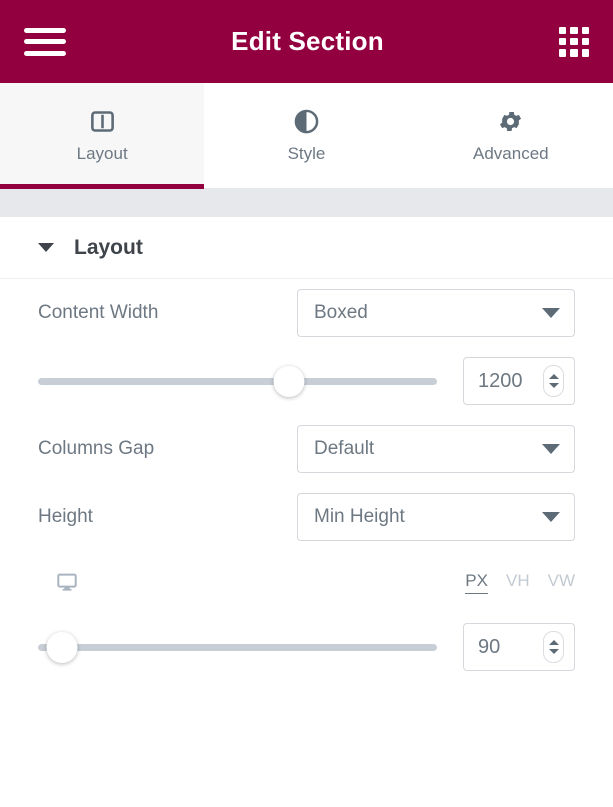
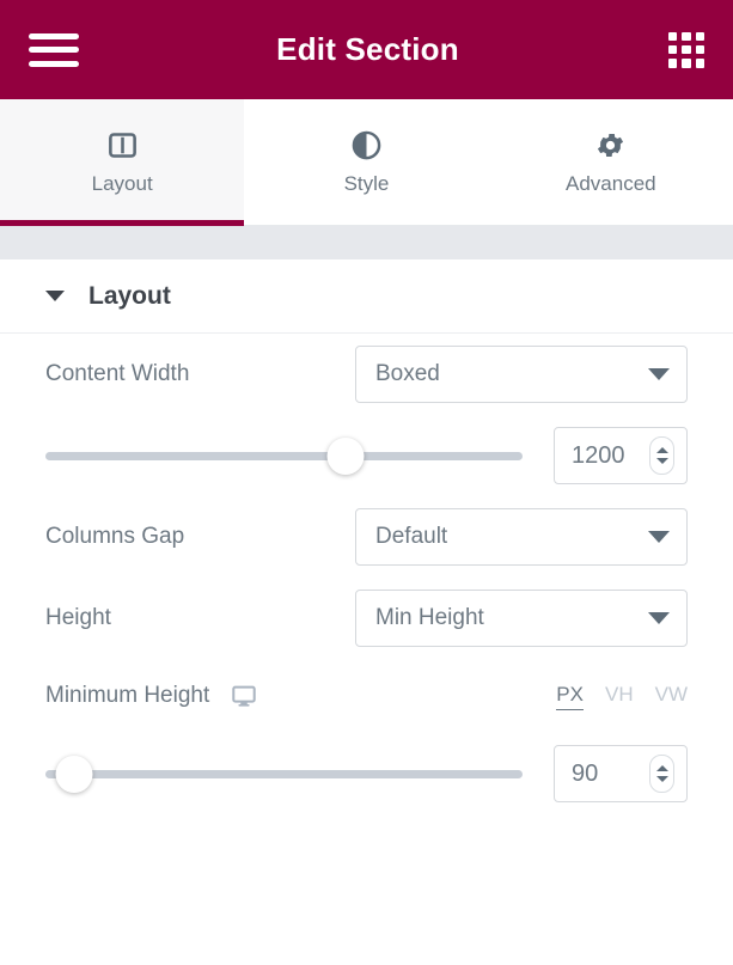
  Edit Section
  Layout
  Style
  Advanced
  Layout
  Content Width
  Boxed
  1200
  Columns Gap
  Default
  Height
  Min Height
+ Minimum Height
  PX
  VH
  VW
  90
